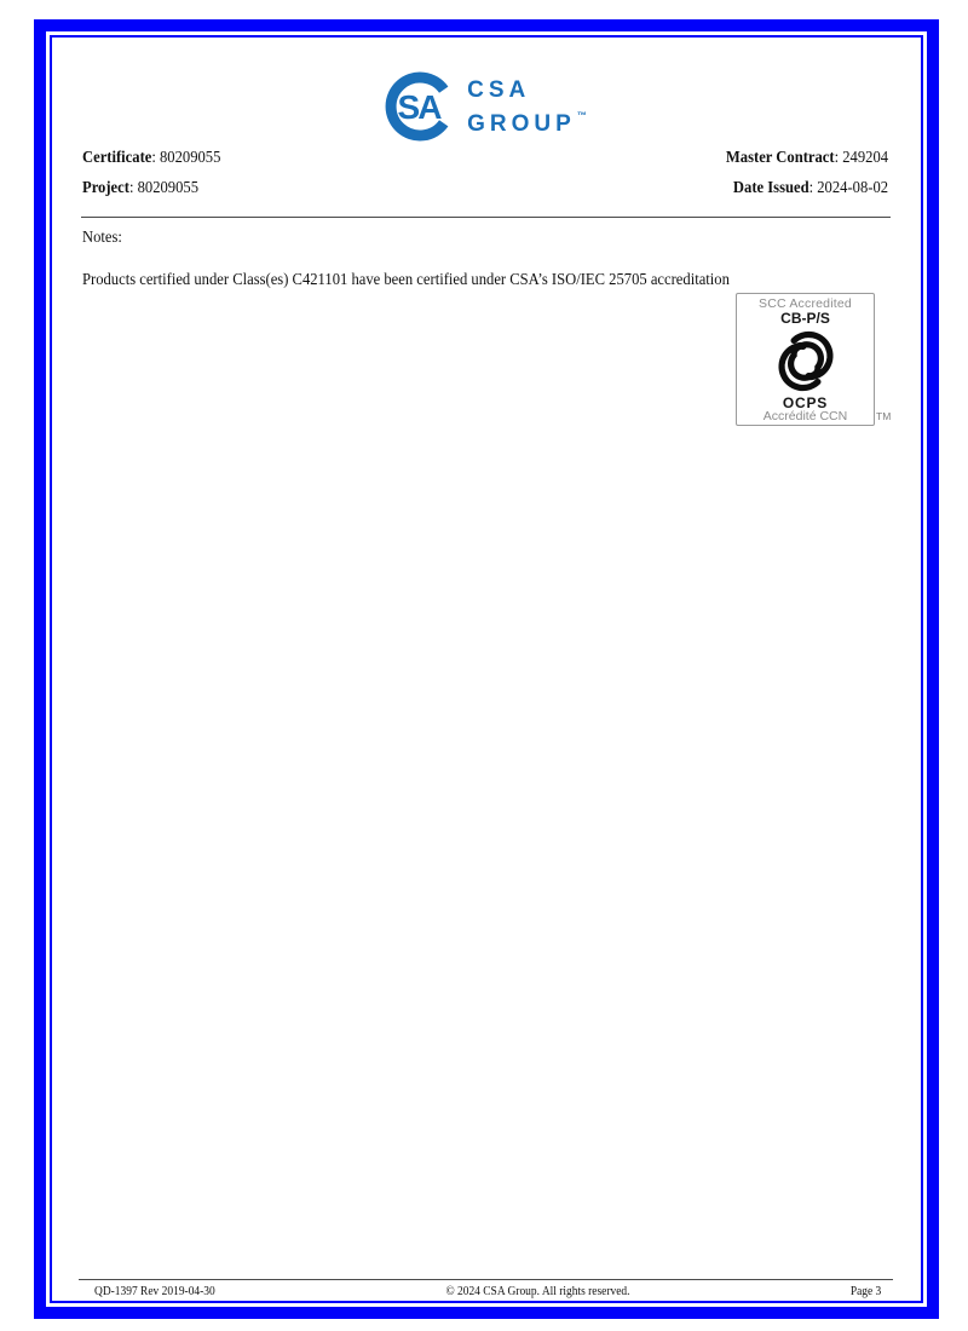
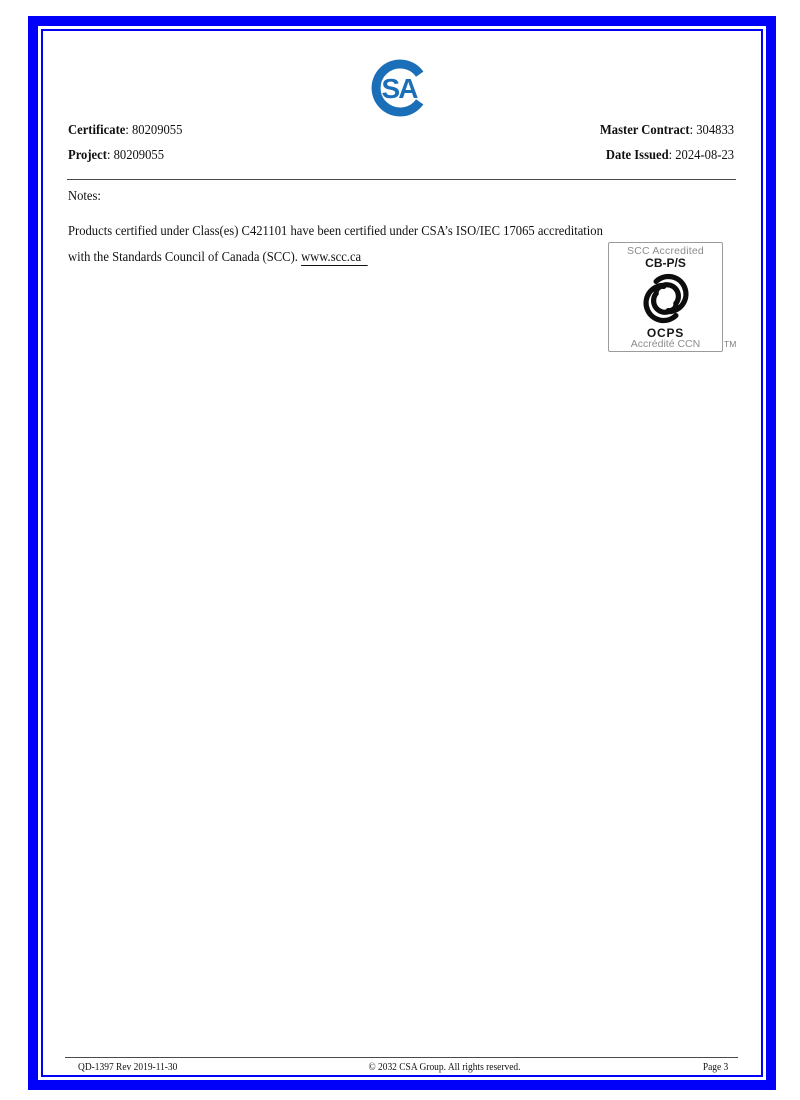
  SA
- CSA
- GROUP™
  Certificate: 80209055
  Project: 80209055
- Master Contract: 249204
+ Master Contract: 304833
- Date Issued: 2024-08-02
+ Date Issued: 2024-08-23
  Notes:
- Products certified under Class(es) C421101 have been certified under CSA’s ISO/IEC 25705 accreditation
+ Products certified under Class(es) C421101 have been certified under CSA’s ISO/IEC 17065 accreditation
+ with the Standards Council of Canada (SCC). www.scc.ca
  SCC Accredited
  CB-P/S
  OCPS
  Accrédité CCN
  TM
- QD-1397 Rev 2019-04-30
+ QD-1397 Rev 2019-11-30
- © 2024 CSA Group. All rights reserved.
+ © 2032 CSA Group. All rights reserved.
  Page 3
